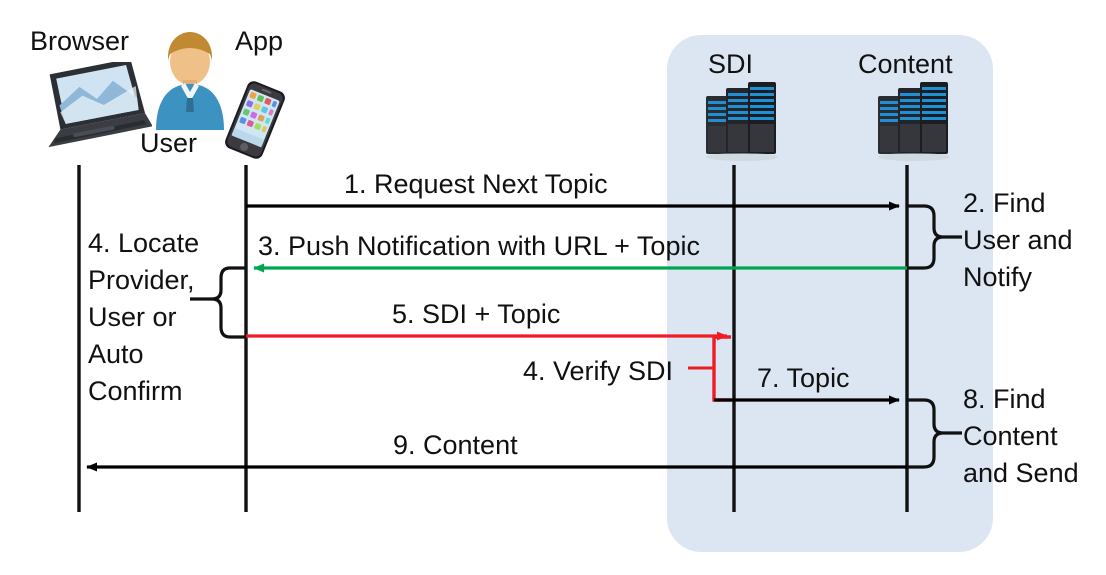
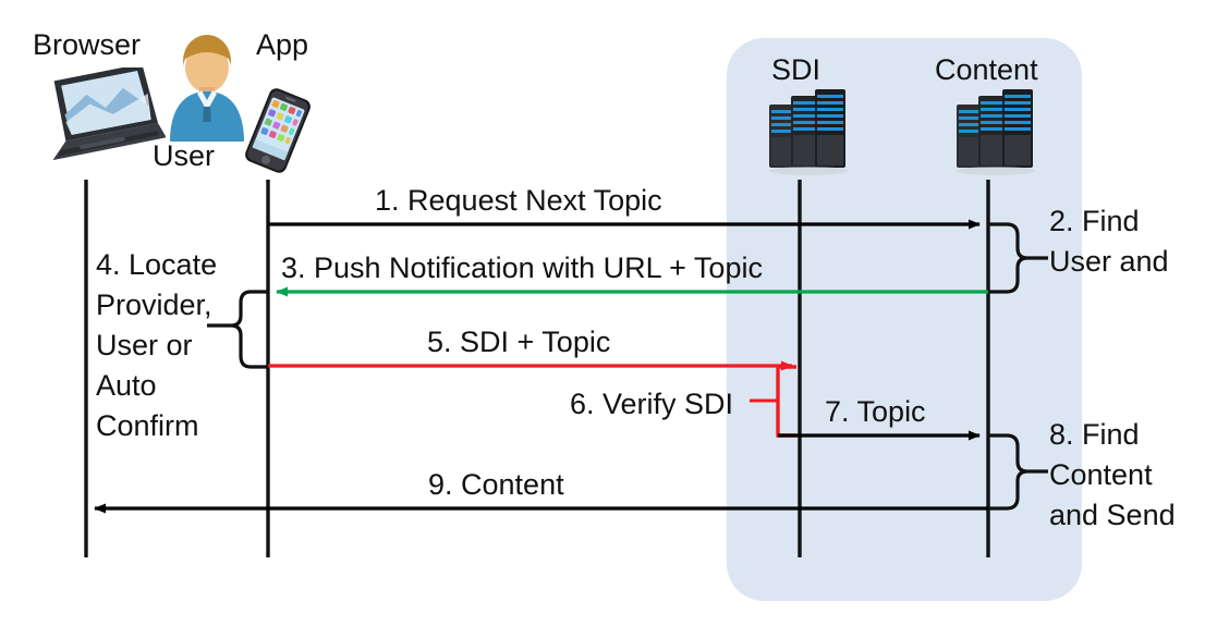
  Browser
  App
  User
  SDI
  Content
  1. Request Next Topic
  3. Push Notification with URL + Topic
  5. SDI + Topic
- 4. Verify SDI
+ 6. Verify SDI
  7. Topic
  9. Content
  2. Find
  User and
- Notify
  4. Locate
  Provider,
  User or
  Auto
  Confirm
  8. Find
  Content
  and Send
